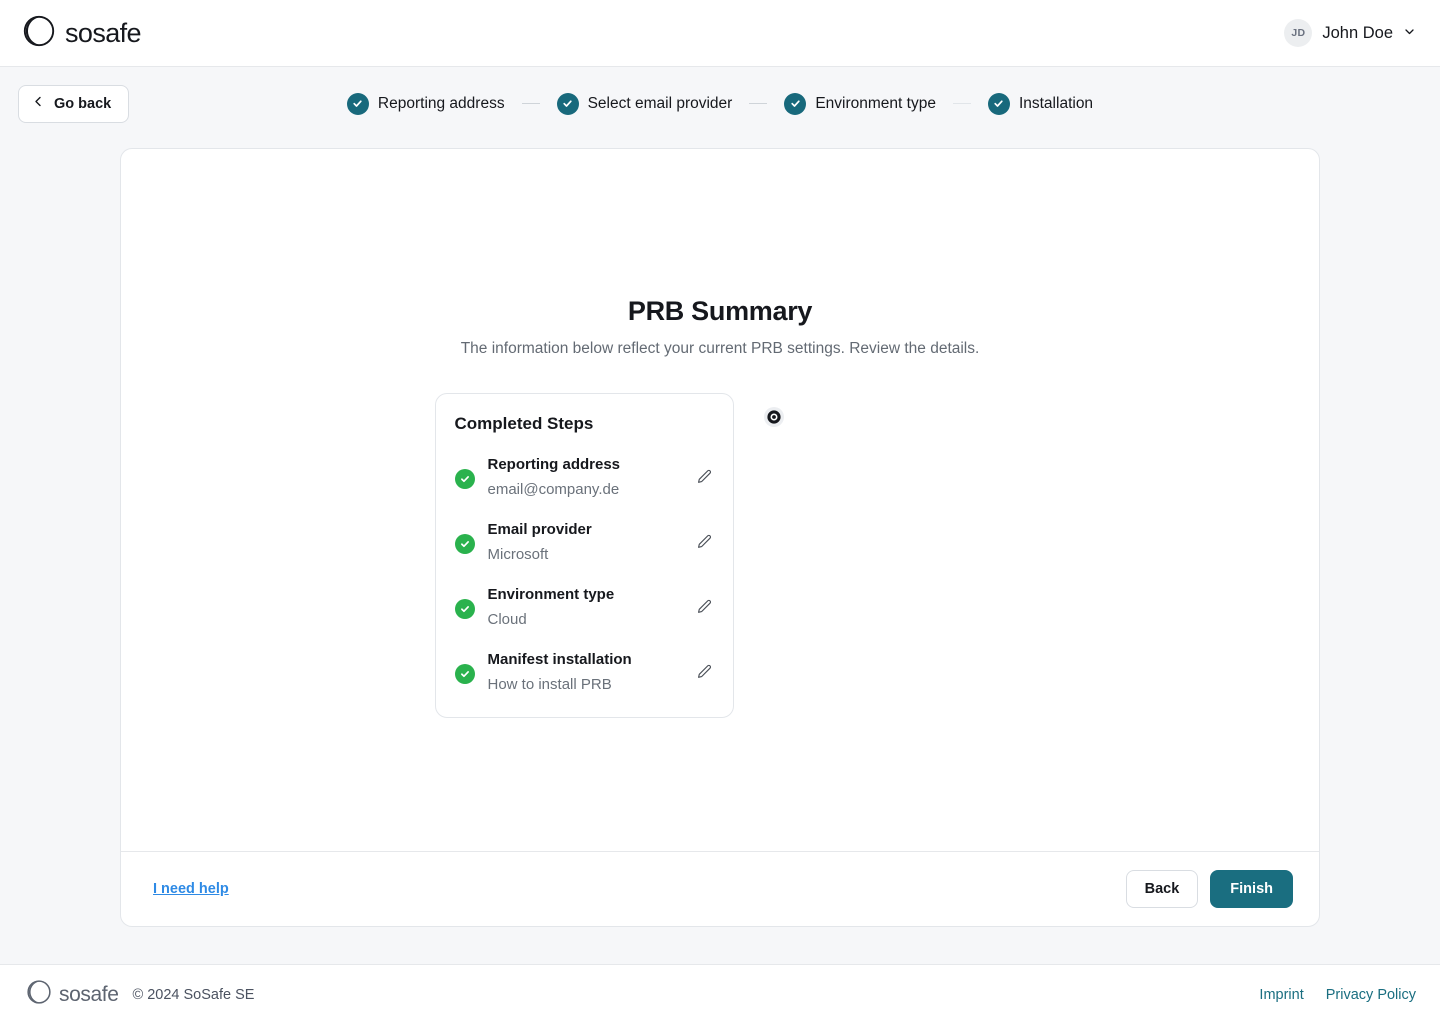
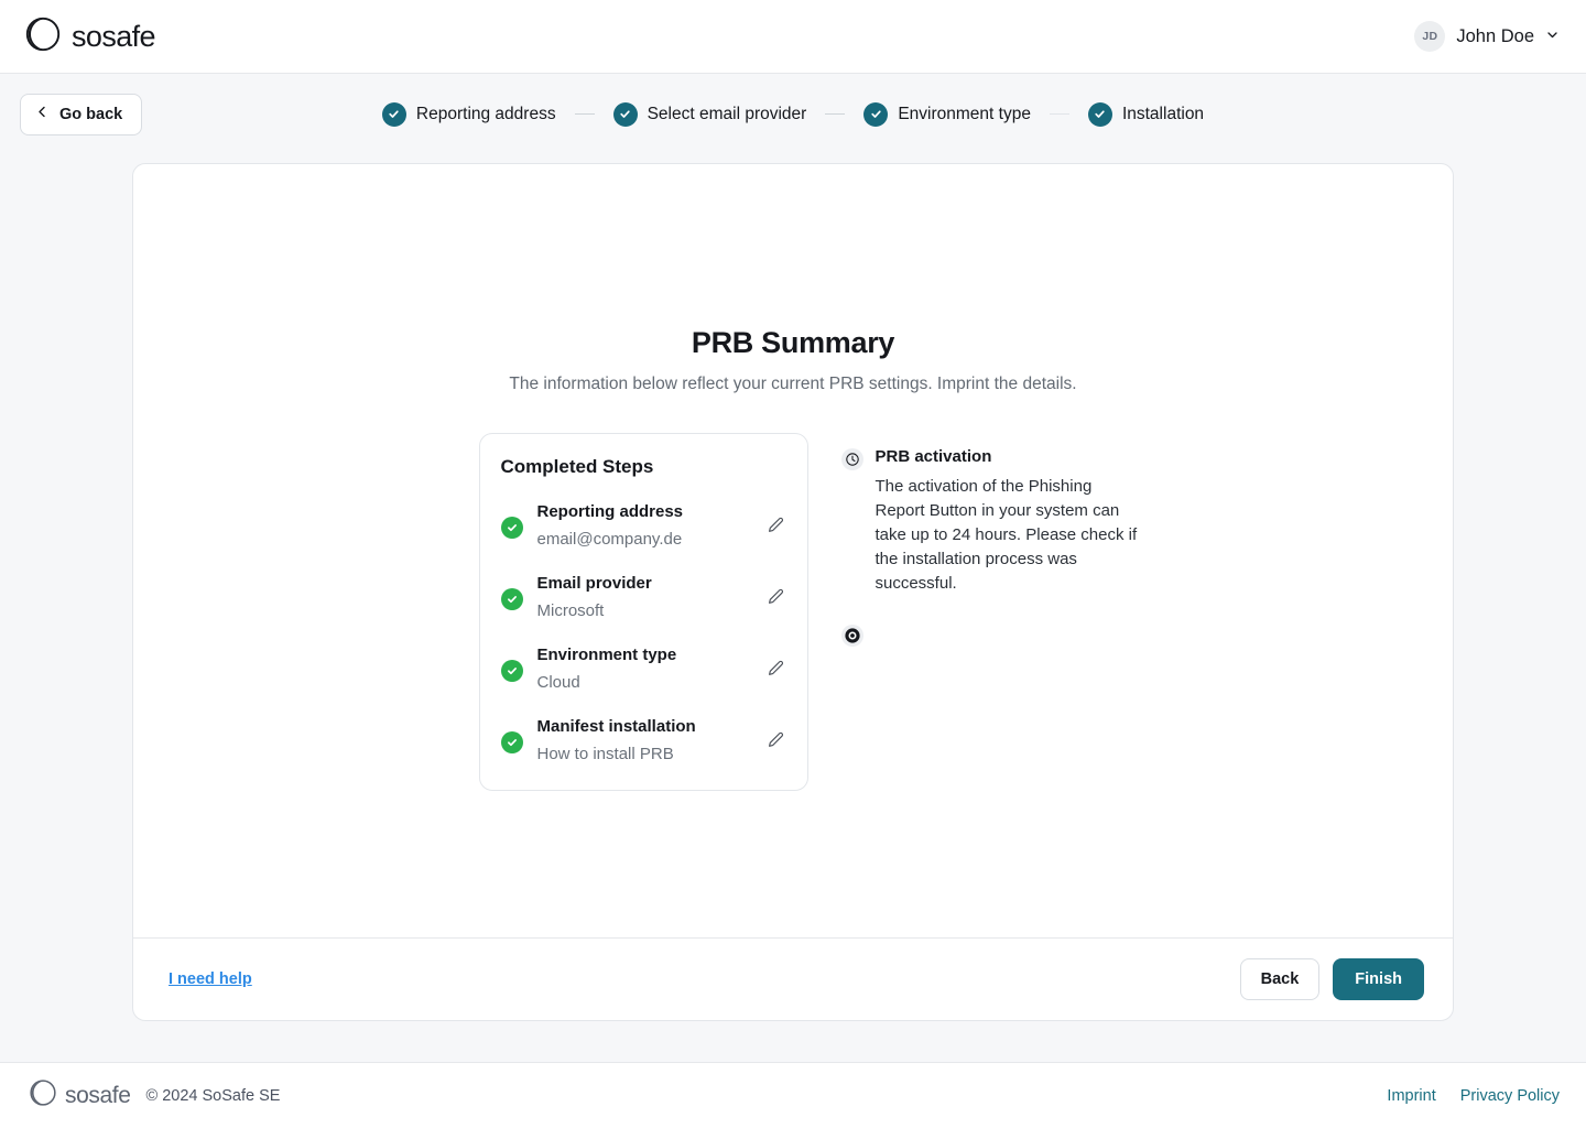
  sosafe
  JD
  John Doe
  Go back
  Reporting address
  Select email provider
  Environment type
  Installation
  PRB Summary
- The information below reflect your current PRB settings. Review the details.
+ The information below reflect your current PRB settings. Imprint the details.
  Completed Steps
  Reporting address
  email@company.de
  Email provider
  Microsoft
  Environment type
  Cloud
  Manifest installation
  How to install PRB
+ PRB activation
+ The activation of the Phishing Report Button in your system can take up to 24 hours. Please check if the installation process was successful.
  I need help
  Back
  Finish
  sosafe
  © 2024 SoSafe SE
  Imprint
  Privacy Policy
